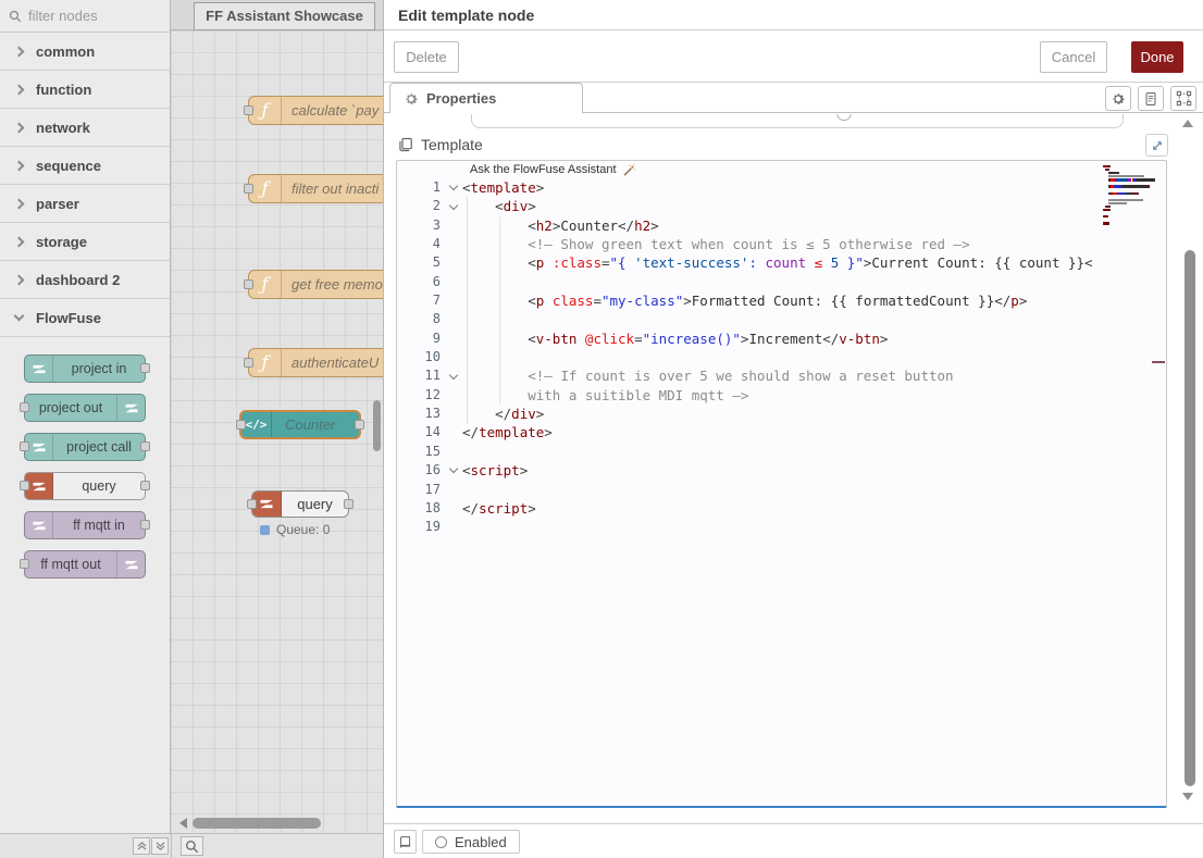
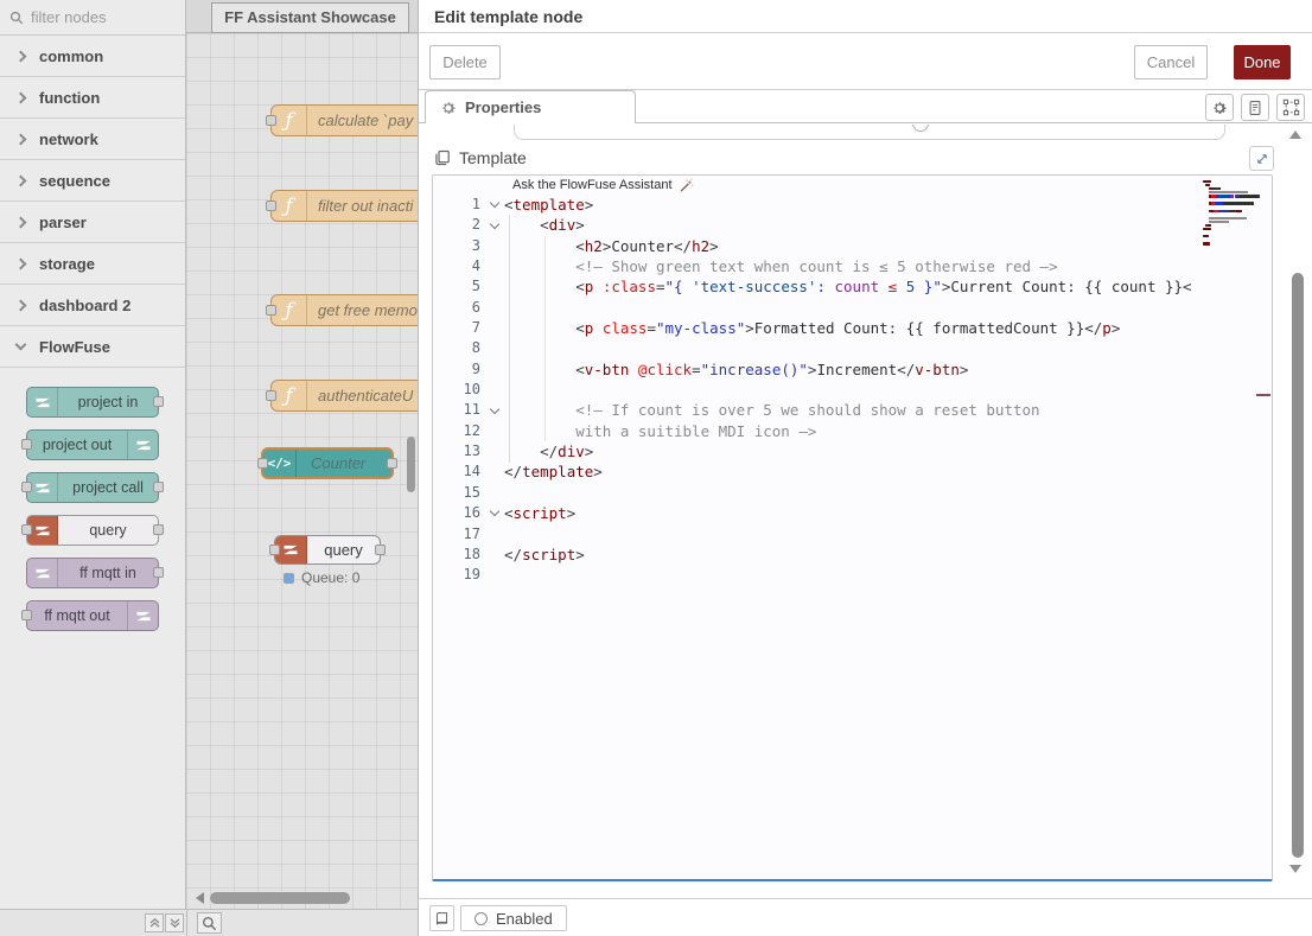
  filter nodes
  common
  function
  network
  sequence
  parser
  storage
  dashboard 2
  FlowFuse
  project in
  project out
  project call
  query
  ff mqtt in
  ff mqtt out
  FF Assistant Showcase
  ƒ
  calculate `pay
  ƒ
  filter out inacti
  ƒ
  get free memo
  ƒ
  authenticateU
  </>
  Counter
  query
  Queue: 0
  Edit template node
  Delete
  Cancel
  Done
  Properties
  Template
  Ask the FlowFuse Assistant
  1
  <template>
  2
  <div>
  3
  <h2>Counter</h2>
  4
  <!— Show green text when count is ≤ 5 otherwise red —>
  5
  <p :class="{ 'text-success': count ≤ 5 }">Current Count: {{ count }}<
  6
  7
  <p class="my-class">Formatted Count: {{ formattedCount }}</p>
  8
  9
  <v-btn @click="increase()">Increment</v-btn>
  10
  11
  <!— If count is over 5 we should show a reset button
  12
- with a suitible MDI mqtt —>
+ with a suitible MDI icon —>
  13
  </div>
  14
  </template>
  15
  16
  <script>
  17
  18
  </script>
  19
  Enabled
